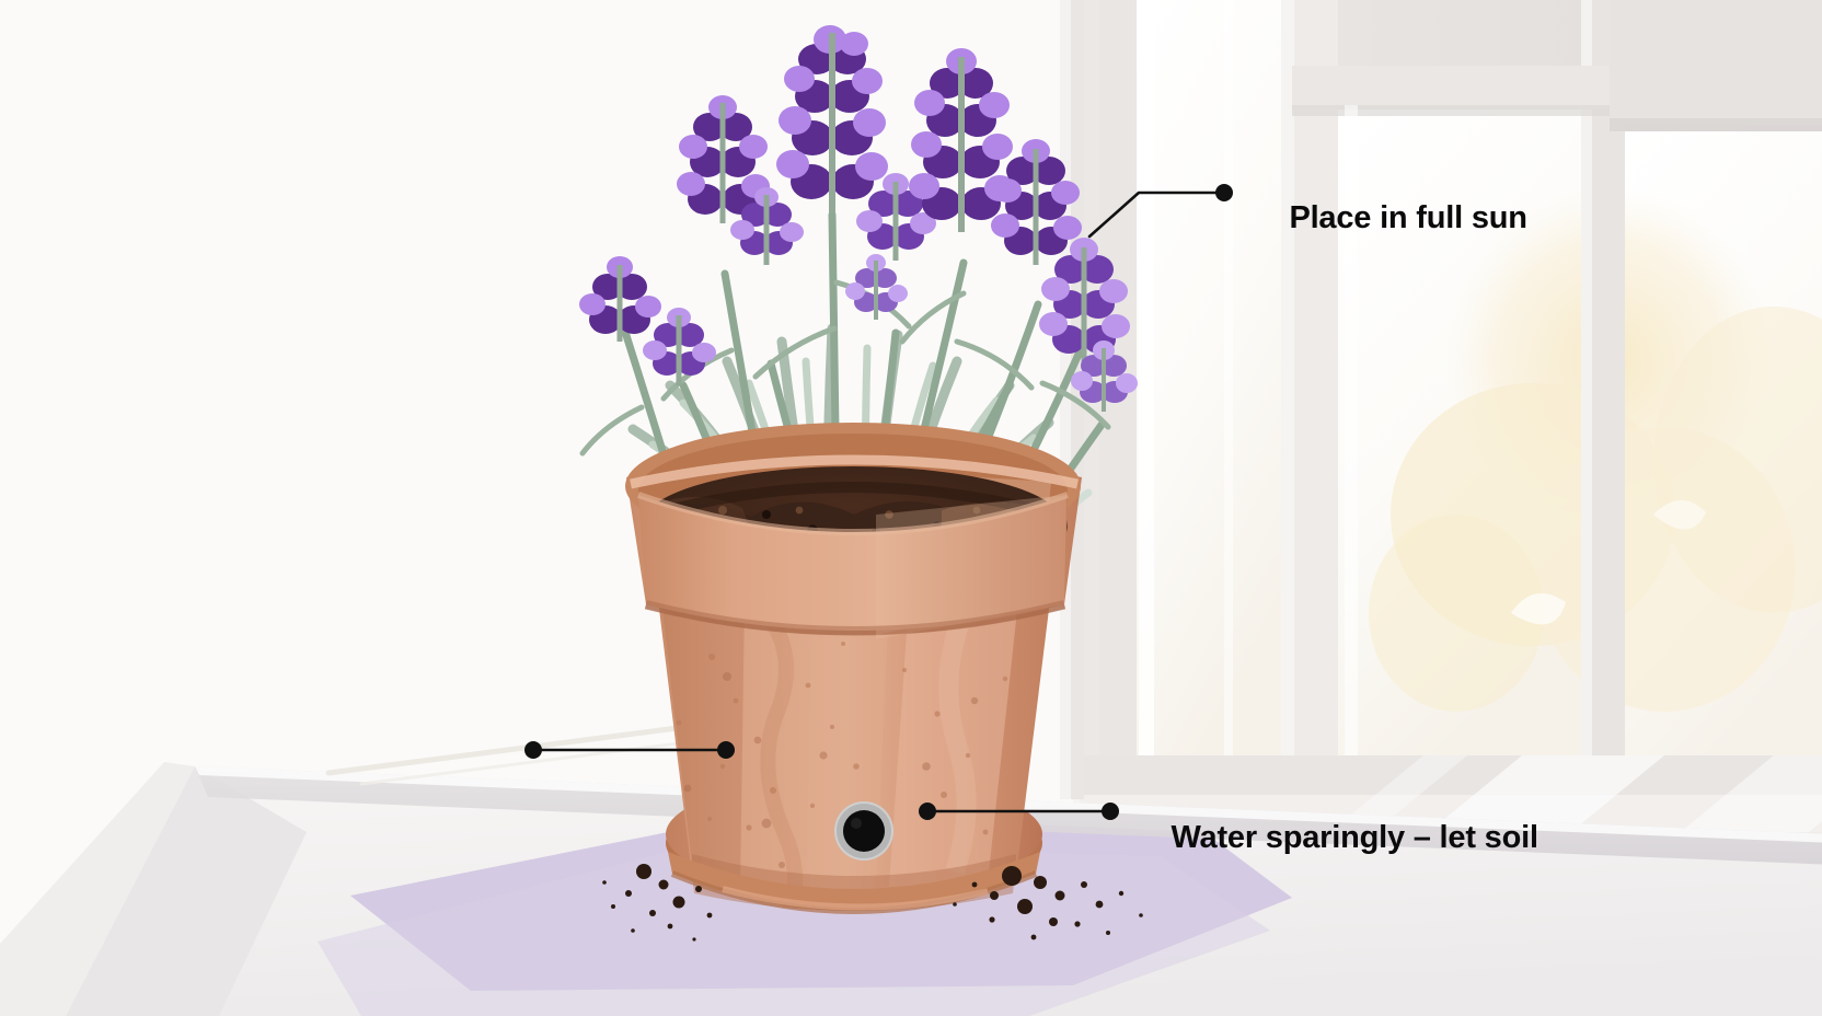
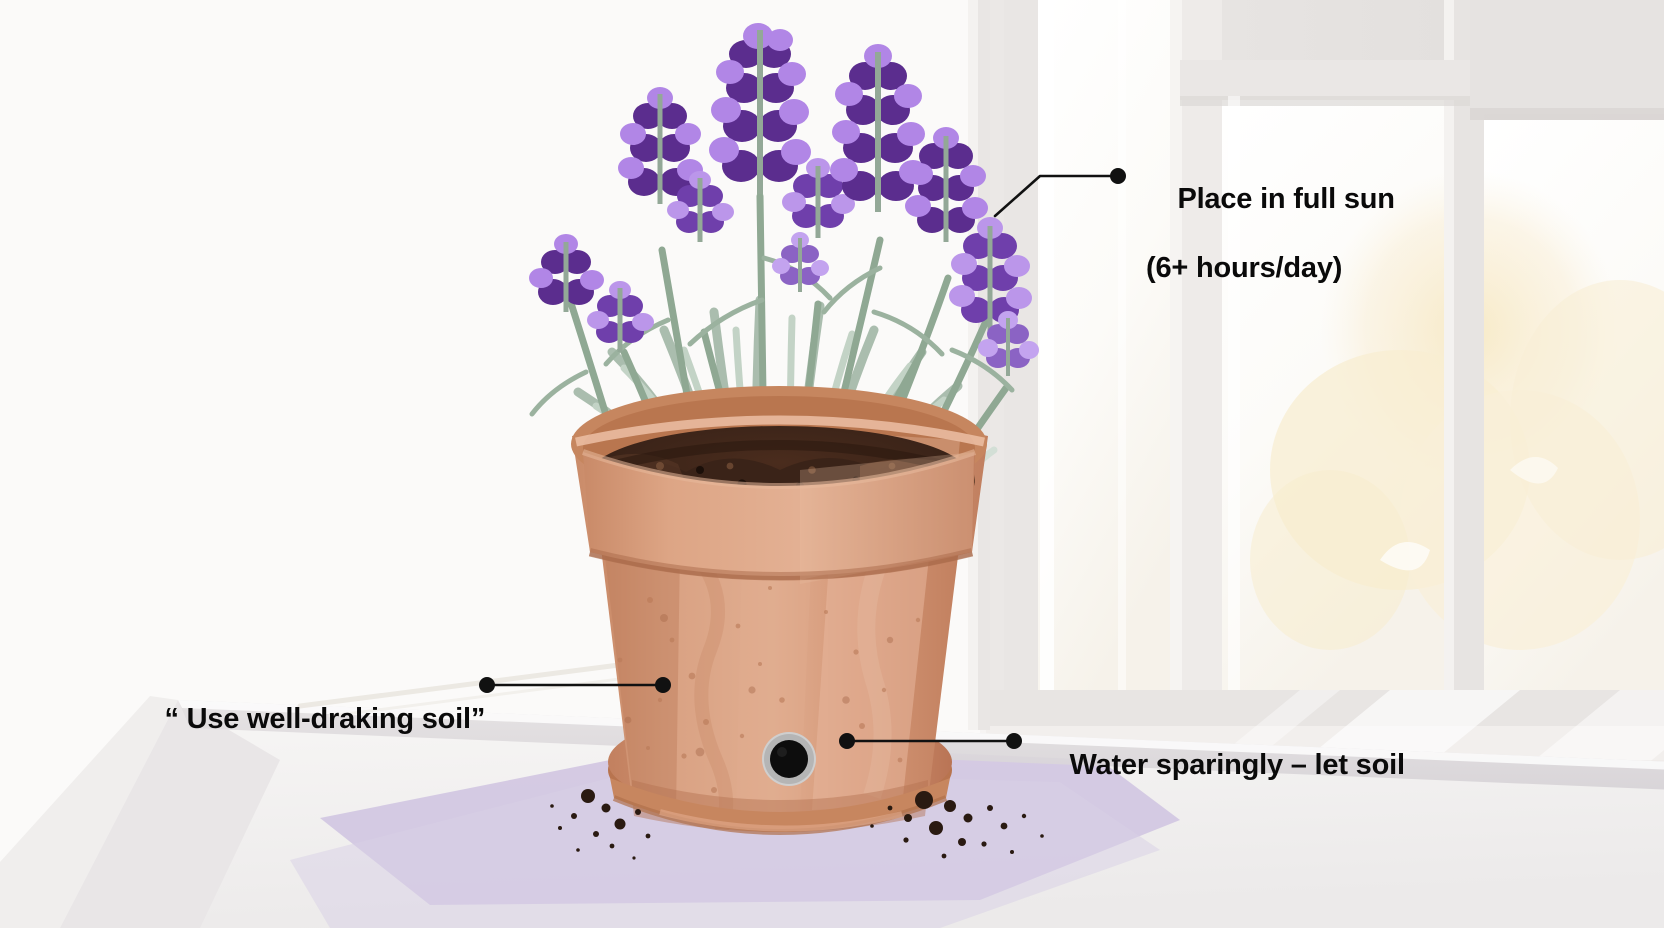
  Place in full sun
+ (6+ hours/day)
+ “ Use well-draking soil”
  Water sparingly – let soil
